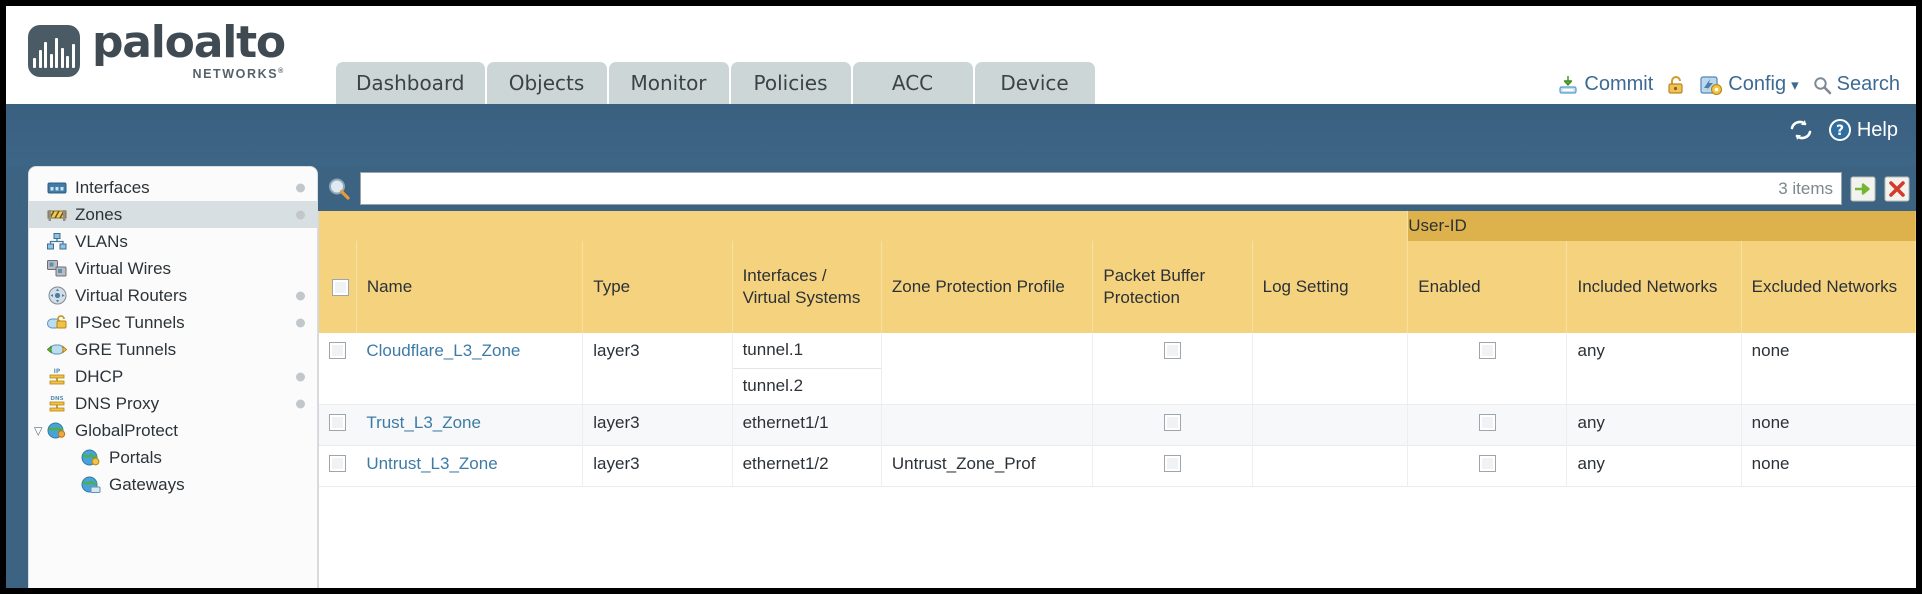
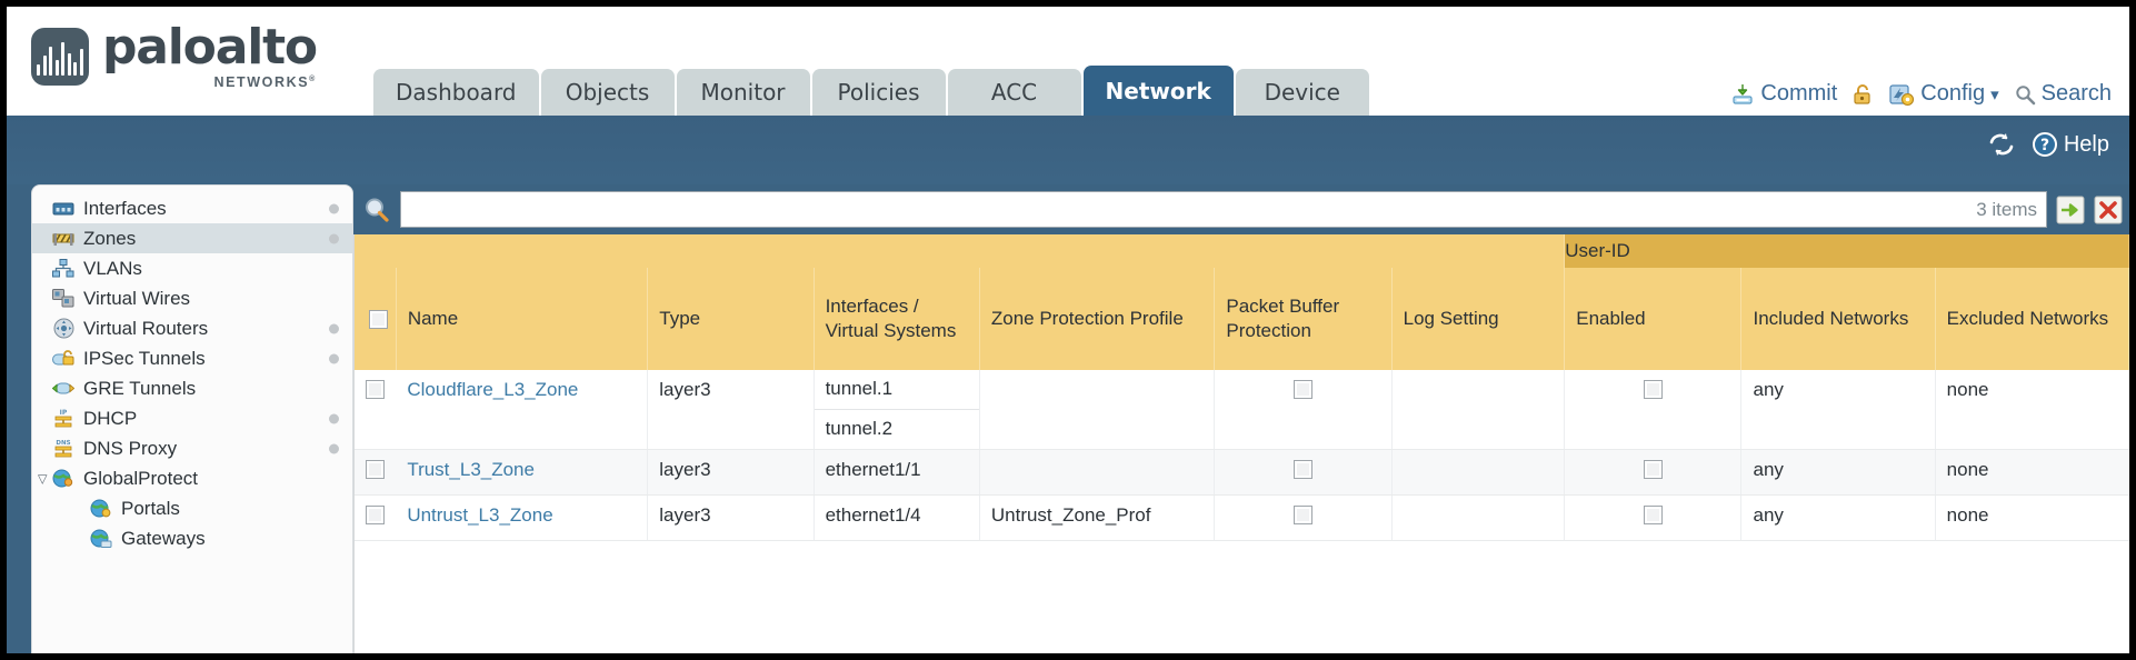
  paloalto
  NETWORKS
  Dashboard
  Objects
  Monitor
  Policies
  ACC
+ Network
  Device
  Commit
  Config
  ▾
  Search
  ?
  Help
  Interfaces
  Zones
  VLANs
  Virtual Wires
  Virtual Routers
  IPSec Tunnels
  GRE Tunnels
  DHCP
  DNS Proxy
  ▽
  GlobalProtect
  Portals
  Gateways
  3 items
  	User-ID
  	Name	Type	Interfaces / Virtual Systems	Zone Protection Profile	Packet Buffer Protection	Log Setting	Enabled	Included Networks	Excluded Networks
  	Cloudflare_L3_Zone	layer3	tunnel.1 tunnel.2					any	none
  	Trust_L3_Zone	layer3	ethernet1/1					any	none
- 	Untrust_L3_Zone	layer3	ethernet1/2	Untrust_Zone_Prof				any	none
+ 	Untrust_L3_Zone	layer3	ethernet1/4	Untrust_Zone_Prof				any	none
